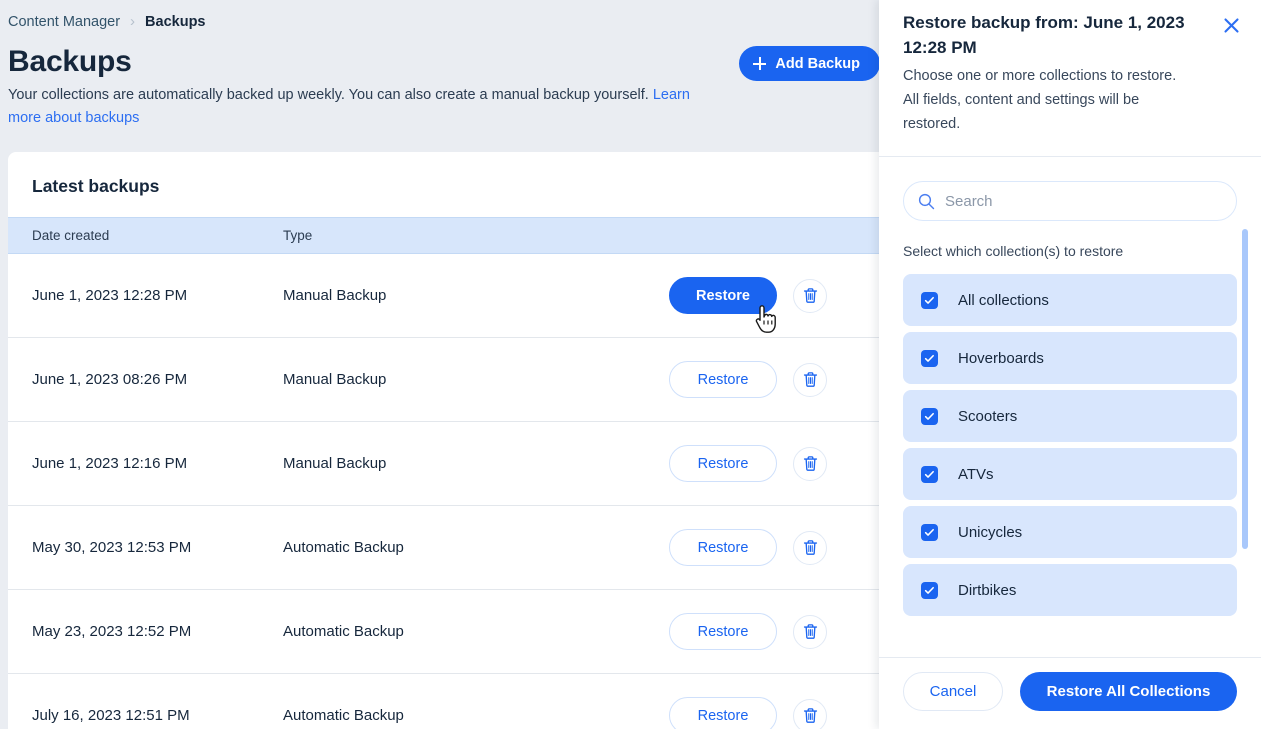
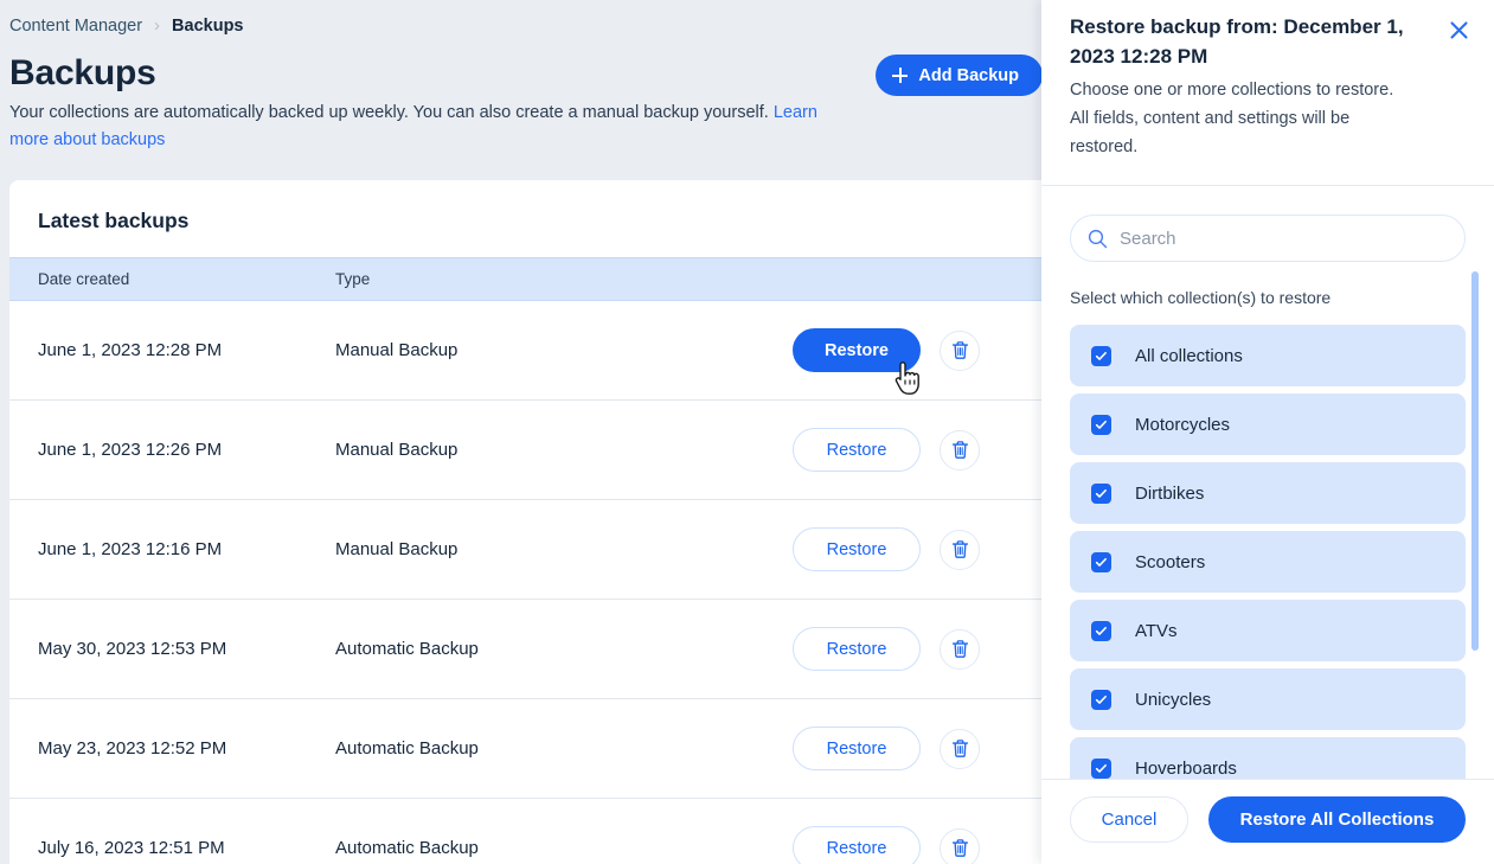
  Content Manager
  ›
  Backups
  Backups
  Your collections are automatically backed up weekly. You can also create a manual backup yourself. Learn more about backups
  Add Backup
  Latest backups
  Date created
  Type
  June 1, 2023 12:28 PM
  Manual Backup
  Restore
- June 1, 2023 08:26 PM
+ June 1, 2023 12:26 PM
  Manual Backup
  Restore
  June 1, 2023 12:16 PM
  Manual Backup
  Restore
  May 30, 2023 12:53 PM
  Automatic Backup
  Restore
  May 23, 2023 12:52 PM
  Automatic Backup
  Restore
  July 16, 2023 12:51 PM
  Automatic Backup
  Restore
- Restore backup from: June 1, 2023 12:28 PM
+ Restore backup from: December 1, 2023 12:28 PM
  Choose one or more collections to restore. All fields, content and settings will be restored.
  Search
  Select which collection(s) to restore
  All collections
+ Motorcycles
- Hoverboards
+ Dirtbikes
  Scooters
  ATVs
  Unicycles
- Dirtbikes
+ Hoverboards
  Cancel
  Restore All Collections
